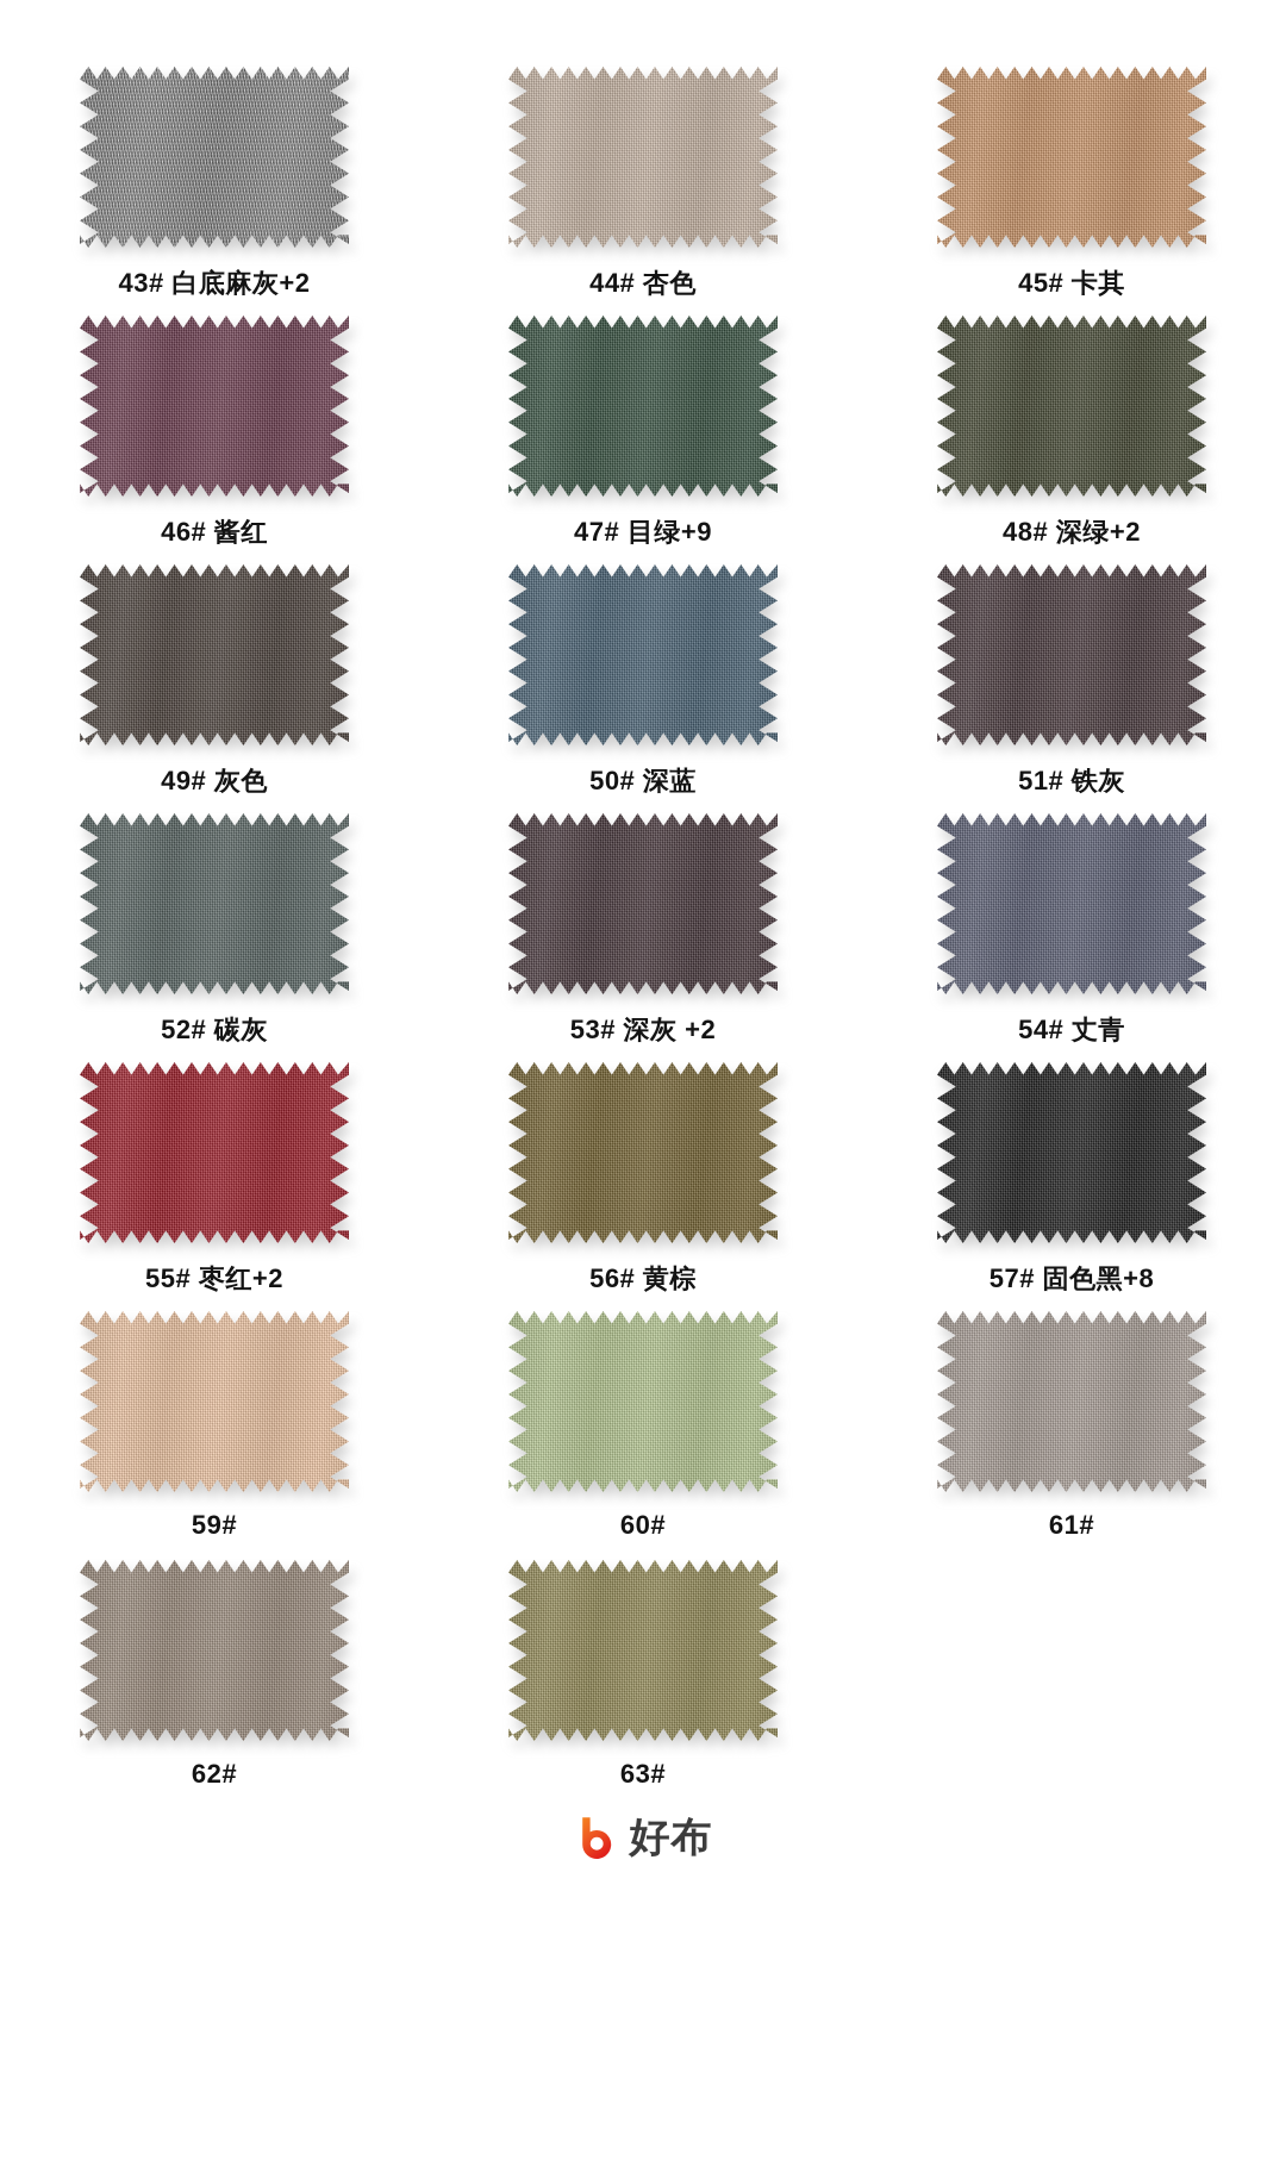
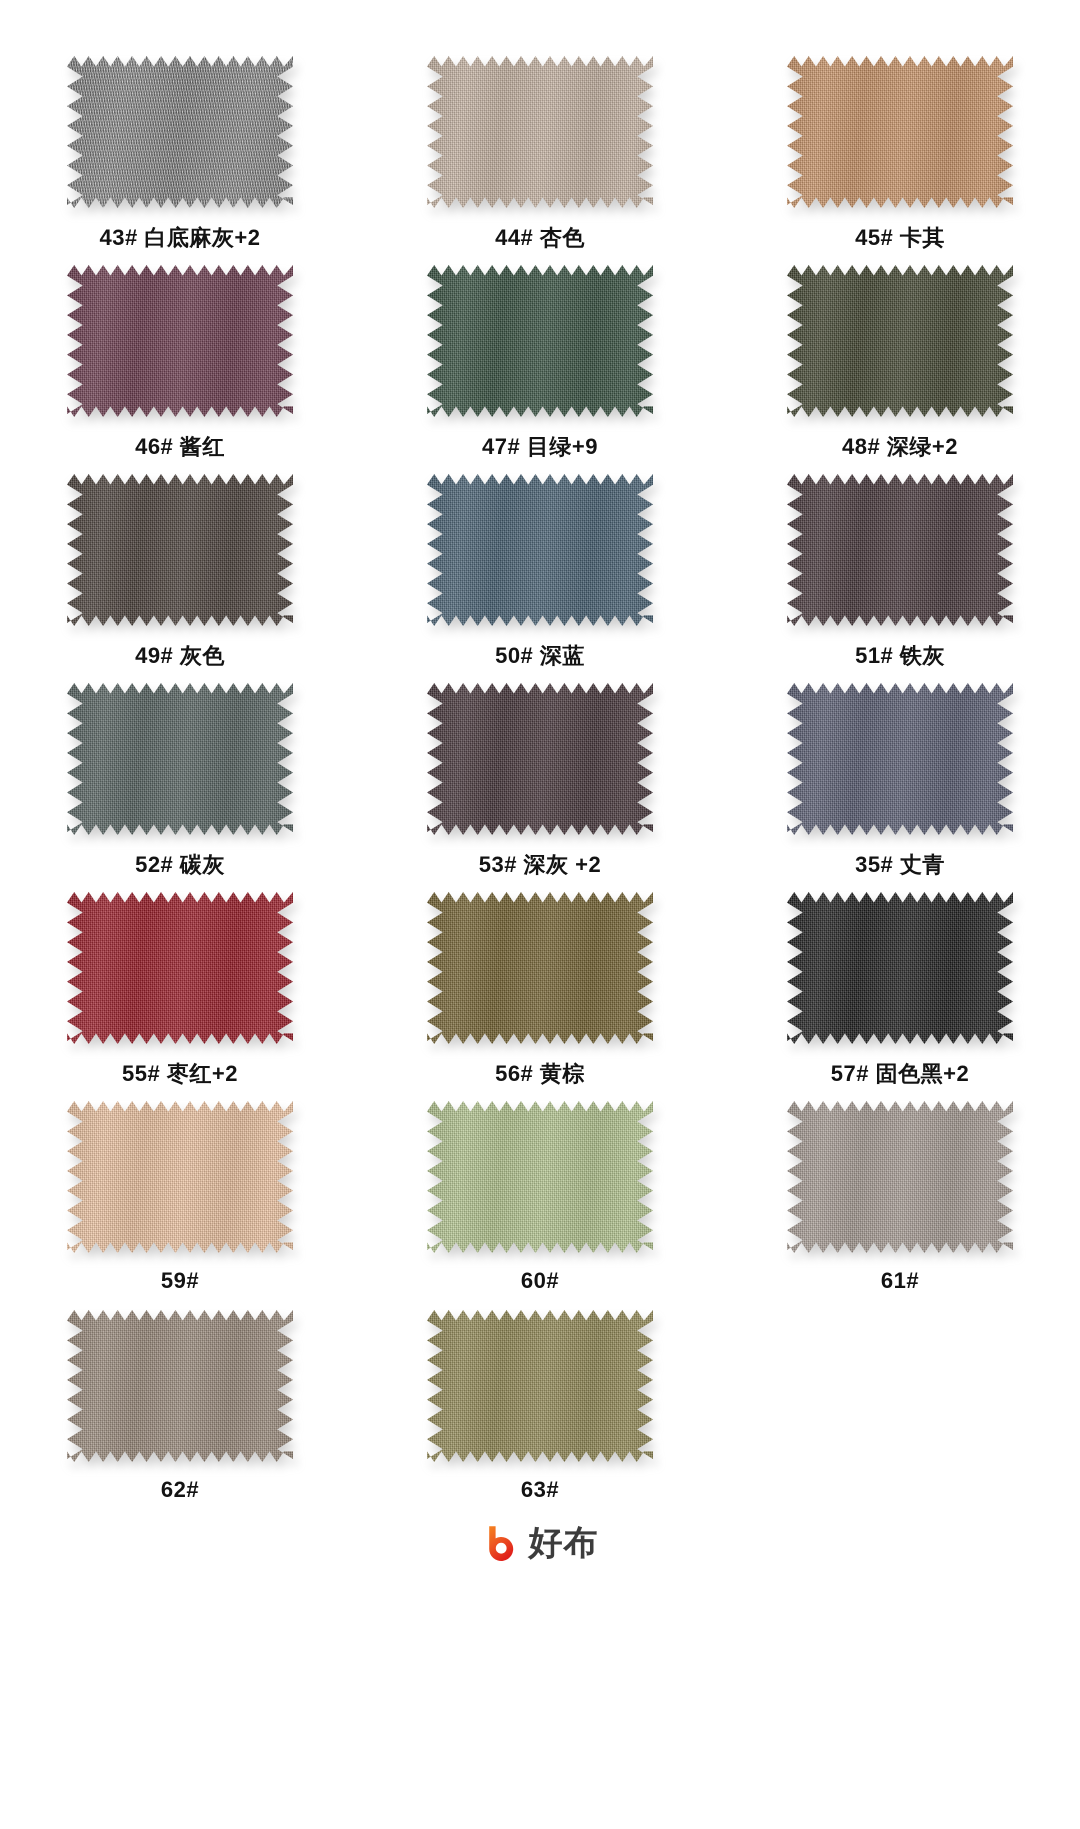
  43# 白底麻灰+2
  44# 杏色
  45# 卡其
  46# 酱红
  47# 目绿+9
  48# 深绿+2
  49# 灰色
  50# 深蓝
  51# 铁灰
  52# 碳灰
  53# 深灰 +2
- 54# 丈青
+ 35# 丈青
  55# 枣红+2
  56# 黄棕
- 57# 固色黑+8
+ 57# 固色黑+2
  59#
  60#
  61#
  62#
  63#
  好布
